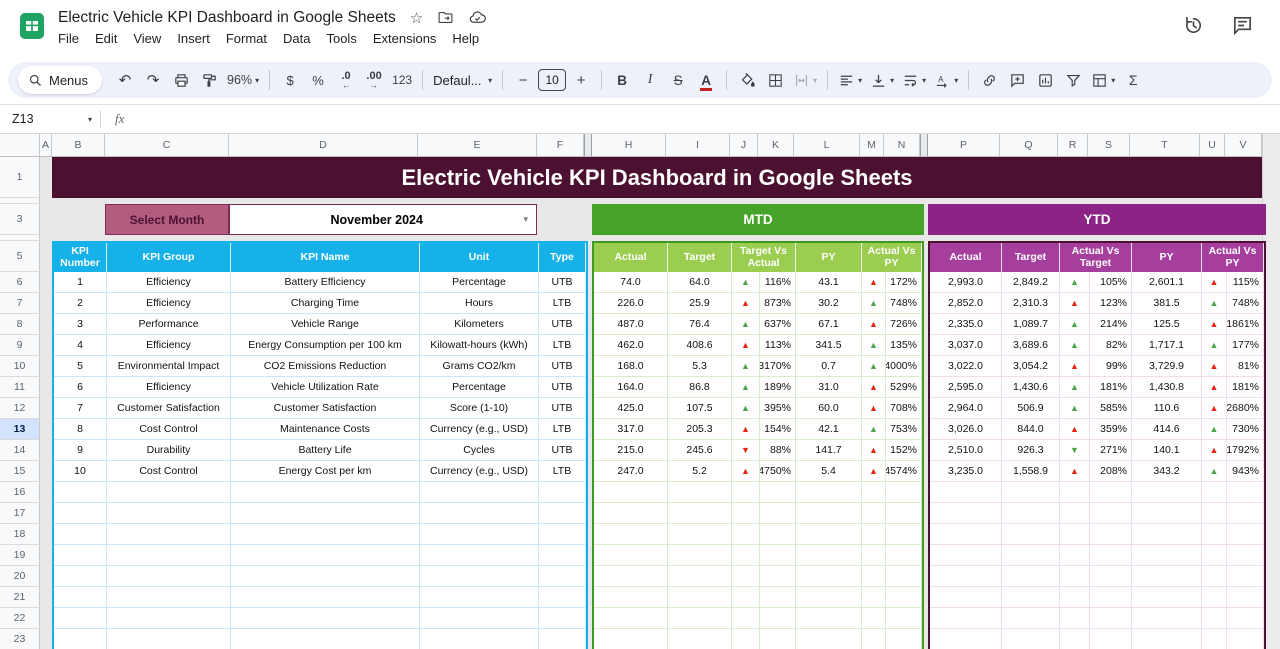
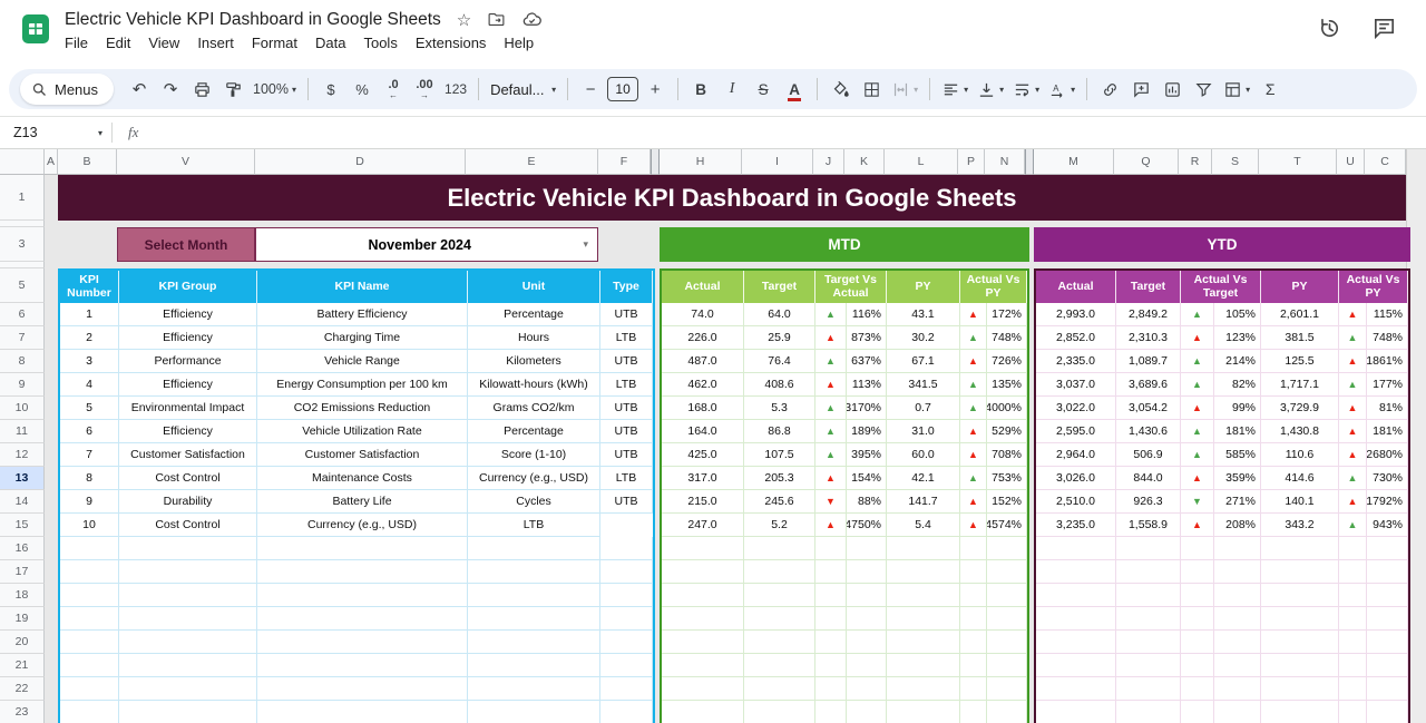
  Electric Vehicle KPI Dashboard in Google Sheets
  ☆
  File
  Edit
  View
  Insert
  Format
  Data
  Tools
  Extensions
  Help
  Menus
  ↶
  ↷
- 96%
+ 100%
  ▾
  $
  %
  .0
  ←
  .00
  →
  123
  Defaul...
  ▾
  −
  10
  +
  B
  I
  S
  A
  ▾
  ▾
  ▾
  ▾
  A
  ▾
  ▾
  Σ
  Z13
  ▾
  fx
  A
  B
- C
+ V
  D
  E
  F
  H
  I
  J
  K
  L
- M
+ P
  N
- P
+ M
  Q
  R
  S
  T
  U
- V
+ C
  1
  3
  5
  6
  7
  8
  9
  10
  11
  12
  13
  14
  15
  16
  17
  18
  19
  20
  21
  22
  23
  Electric Vehicle KPI Dashboard in Google Sheets
  Select Month
  November 2024
  ▾
  MTD
  YTD
  KPI Number
  KPI Group
  KPI Name
  Unit
  Type
  1
  Efficiency
  Battery Efficiency
  Percentage
  UTB
  2
  Efficiency
  Charging Time
  Hours
  LTB
  3
  Performance
  Vehicle Range
  Kilometers
  UTB
  4
  Efficiency
  Energy Consumption per 100 km
  Kilowatt-hours (kWh)
  LTB
  5
  Environmental Impact
  CO2 Emissions Reduction
  Grams CO2/km
  UTB
  6
  Efficiency
  Vehicle Utilization Rate
  Percentage
  UTB
  7
  Customer Satisfaction
  Customer Satisfaction
  Score (1-10)
  UTB
  8
  Cost Control
  Maintenance Costs
  Currency (e.g., USD)
  LTB
  9
  Durability
  Battery Life
  Cycles
  UTB
  10
  Cost Control
- Energy Cost per km
  Currency (e.g., USD)
  LTB
  Actual
  Target
  Target Vs Actual
  PY
  Actual Vs PY
  74.0
  64.0
  ▲
  116%
  43.1
  ▲
  172%
  226.0
  25.9
  ▲
  873%
  30.2
  ▲
  748%
  487.0
  76.4
  ▲
  637%
  67.1
  ▲
  726%
  462.0
  408.6
  ▲
  113%
  341.5
  ▲
  135%
  168.0
  5.3
  ▲
  3170%
  0.7
  ▲
  4000%
  164.0
  86.8
  ▲
  189%
  31.0
  ▲
  529%
  425.0
  107.5
  ▲
  395%
  60.0
  ▲
  708%
  317.0
  205.3
  ▲
  154%
  42.1
  ▲
  753%
  215.0
  245.6
  ▼
  88%
  141.7
  ▲
  152%
  247.0
  5.2
  ▲
  4750%
  5.4
  ▲
  4574%
  Actual
  Target
  Actual Vs Target
  PY
  Actual Vs PY
  2,993.0
  2,849.2
  ▲
  105%
  2,601.1
  ▲
  115%
  2,852.0
  2,310.3
  ▲
  123%
  381.5
  ▲
  748%
  2,335.0
  1,089.7
  ▲
  214%
  125.5
  ▲
  1861%
  3,037.0
  3,689.6
  ▲
  82%
  1,717.1
  ▲
  177%
  3,022.0
  3,054.2
  ▲
  99%
  3,729.9
  ▲
  81%
  2,595.0
  1,430.6
  ▲
  181%
  1,430.8
  ▲
  181%
  2,964.0
  506.9
  ▲
  585%
  110.6
  ▲
  2680%
  3,026.0
  844.0
  ▲
  359%
  414.6
  ▲
  730%
  2,510.0
  926.3
  ▼
  271%
  140.1
  ▲
  1792%
  3,235.0
  1,558.9
  ▲
  208%
  343.2
  ▲
  943%
